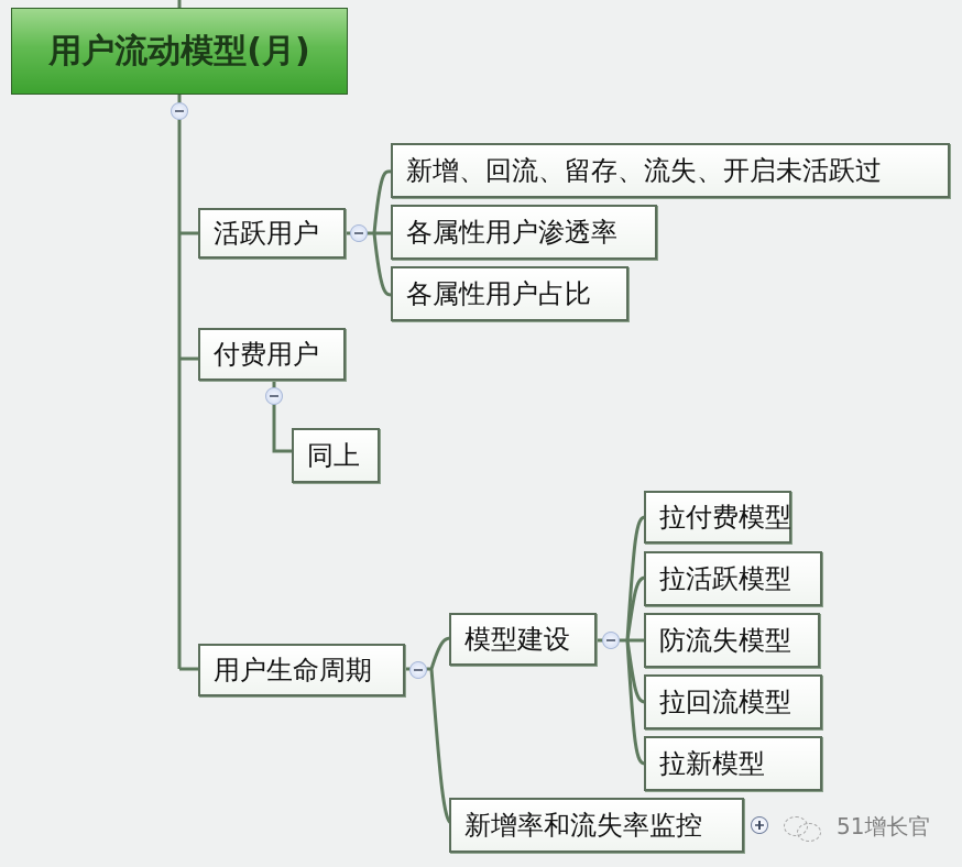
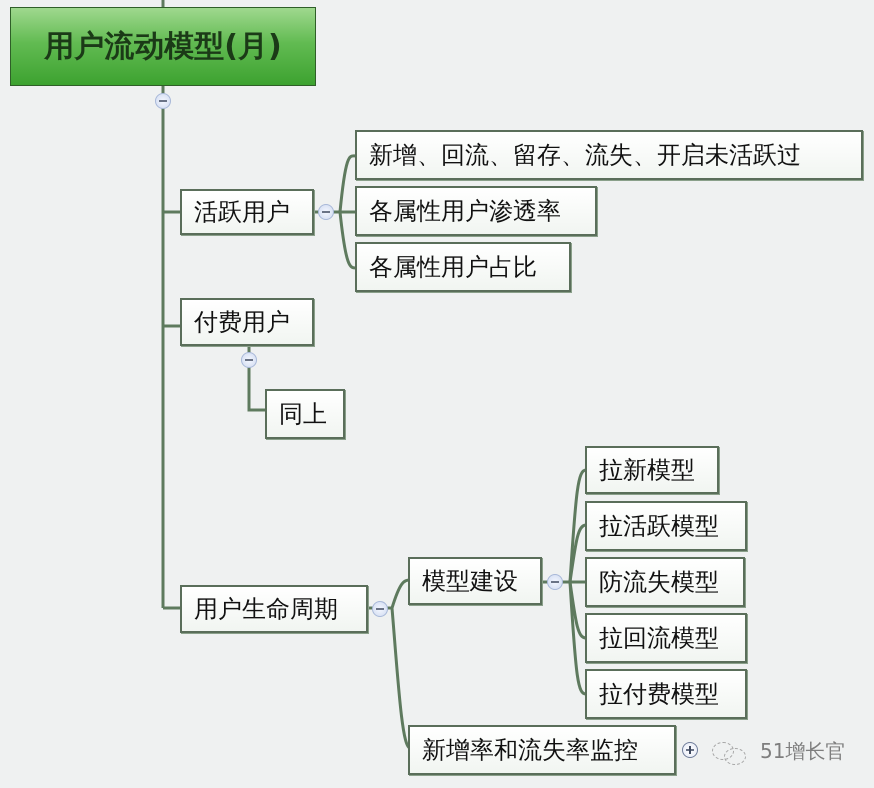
  用户流动模型(月)
  活跃用户
  新增、回流、留存、流失、开启未活跃过
  各属性用户渗透率
  各属性用户占比
  付费用户
  同上
  用户生命周期
  模型建设
- 拉付费模型
+ 拉新模型
  拉活跃模型
  防流失模型
  拉回流模型
- 拉新模型
+ 拉付费模型
  新增率和流失率监控
  51增长官
